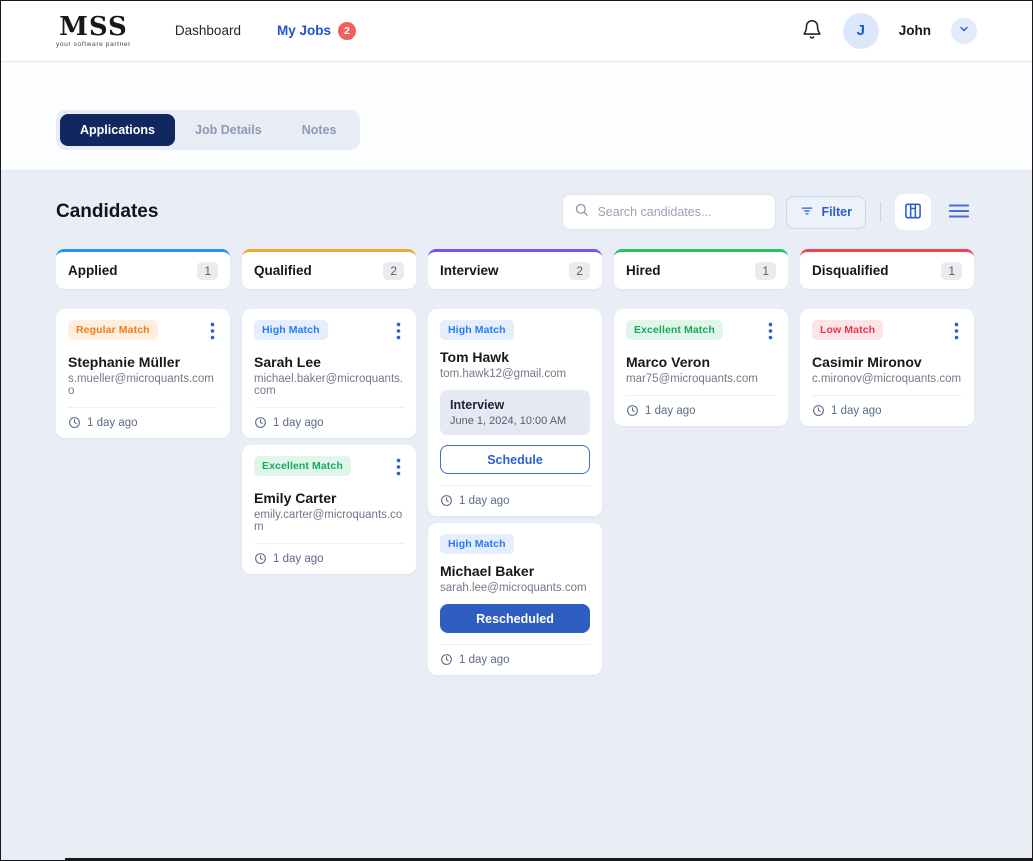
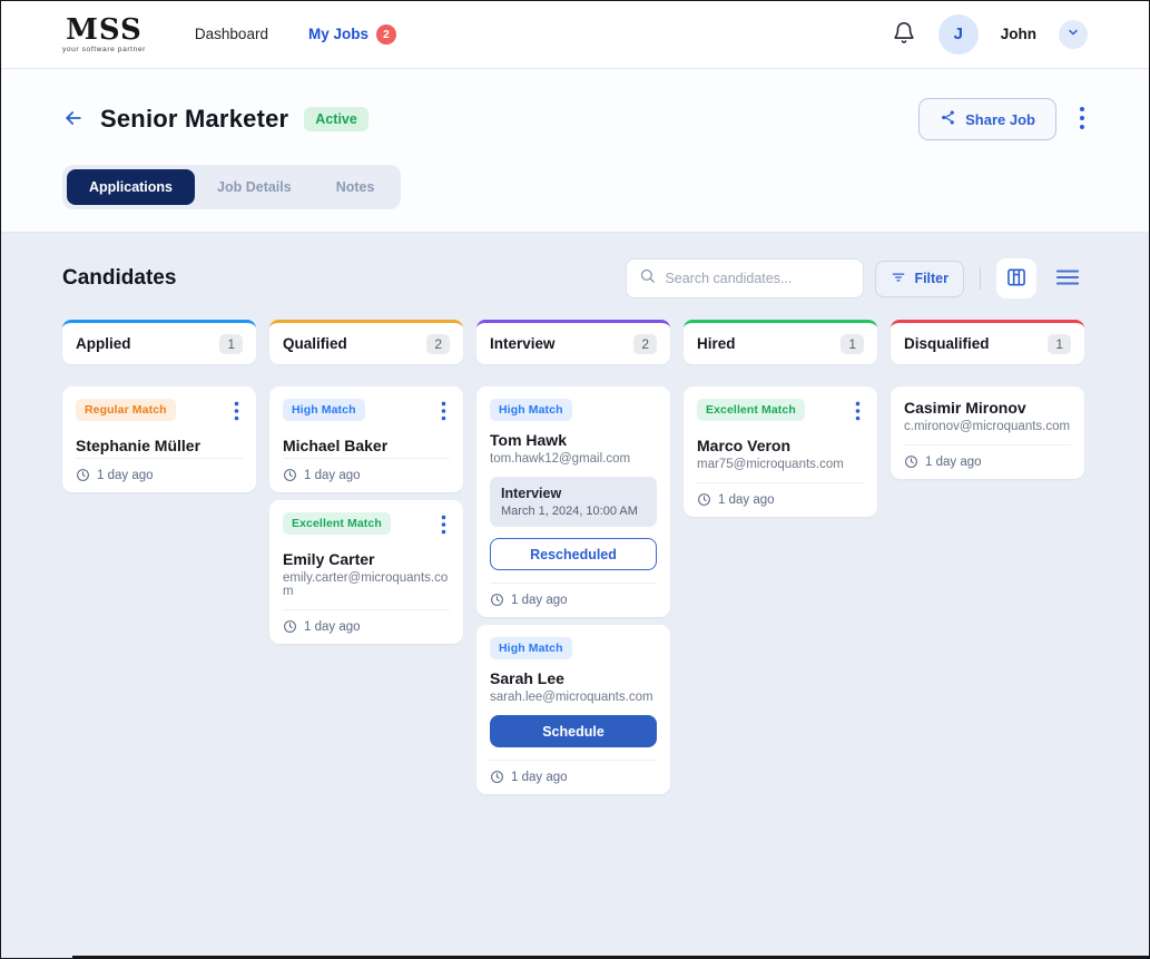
  MSS
  Dashboard
  My Jobs
  2
  J
  John
+ Senior Marketer
+ Active
+ Share Job
  Applications
  Job Details
  Notes
  Candidates
  Search candidates...
  Filter
  Applied
  1
  Regular Match
  Stephanie Müller
- s.mueller@microquants.como
  1 day ago
  Qualified
  2
  High Match
- Sarah Lee
+ Michael Baker
- michael.baker@microquants.com
  1 day ago
  Excellent Match
  Emily Carter
  emily.carter@microquants.com
  1 day ago
  Interview
  2
  High Match
  Tom Hawk
  tom.hawk12@gmail.com
  Interview
- June 1, 2024, 10:00 AM
+ March 1, 2024, 10:00 AM
- Schedule
+ Rescheduled
  1 day ago
  High Match
- Michael Baker
+ Sarah Lee
  sarah.lee@microquants.com
- Rescheduled
+ Schedule
  1 day ago
  Hired
  1
  Excellent Match
  Marco Veron
  mar75@microquants.com
  1 day ago
  Disqualified
  1
- Low Match
  Casimir Mironov
  c.mironov@microquants.com
  1 day ago
